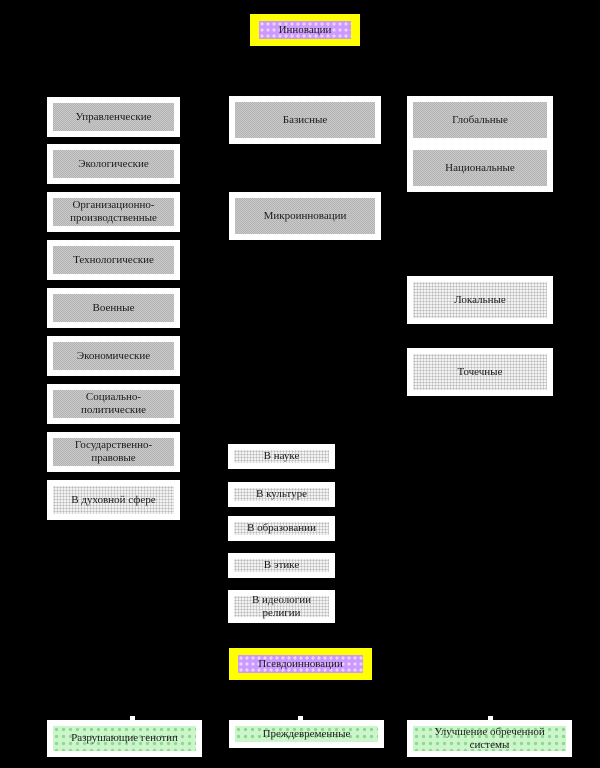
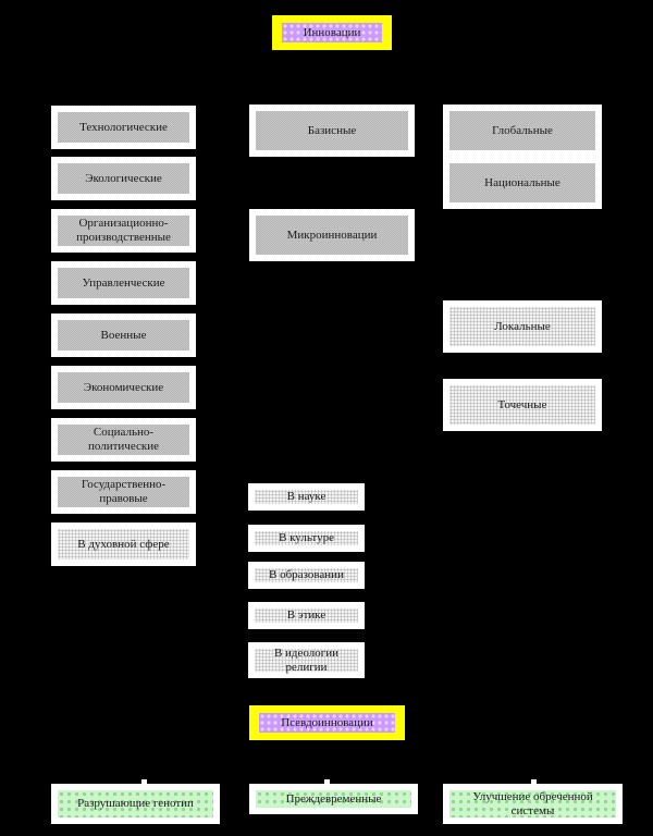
  Инновации
- Управленческие
+ Технологические
  Экологические
  Организационно-производственные
- Технологические
+ Управленческие
  Военные
  Экономические
  Социально-политические
  Государственно-правовые
  В духовной сфере
  Базисные
  Микроинновации
  Глобальные
  Национальные
  Локальные
  Точечные
  В науке
  В культуре
  В образовании
  В этике
  В идеологии религии
  Псевдоинновации
  Разрушающие генотип
  Преждевременные
  Улучшение обреченной системы
